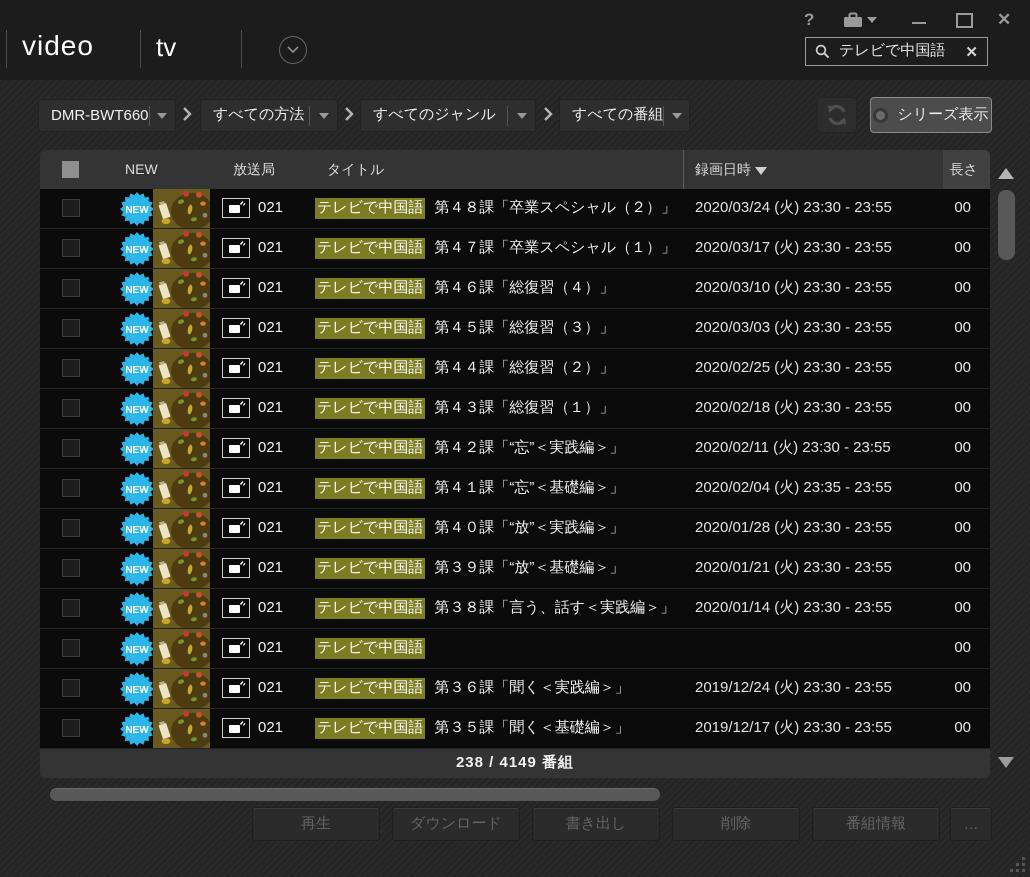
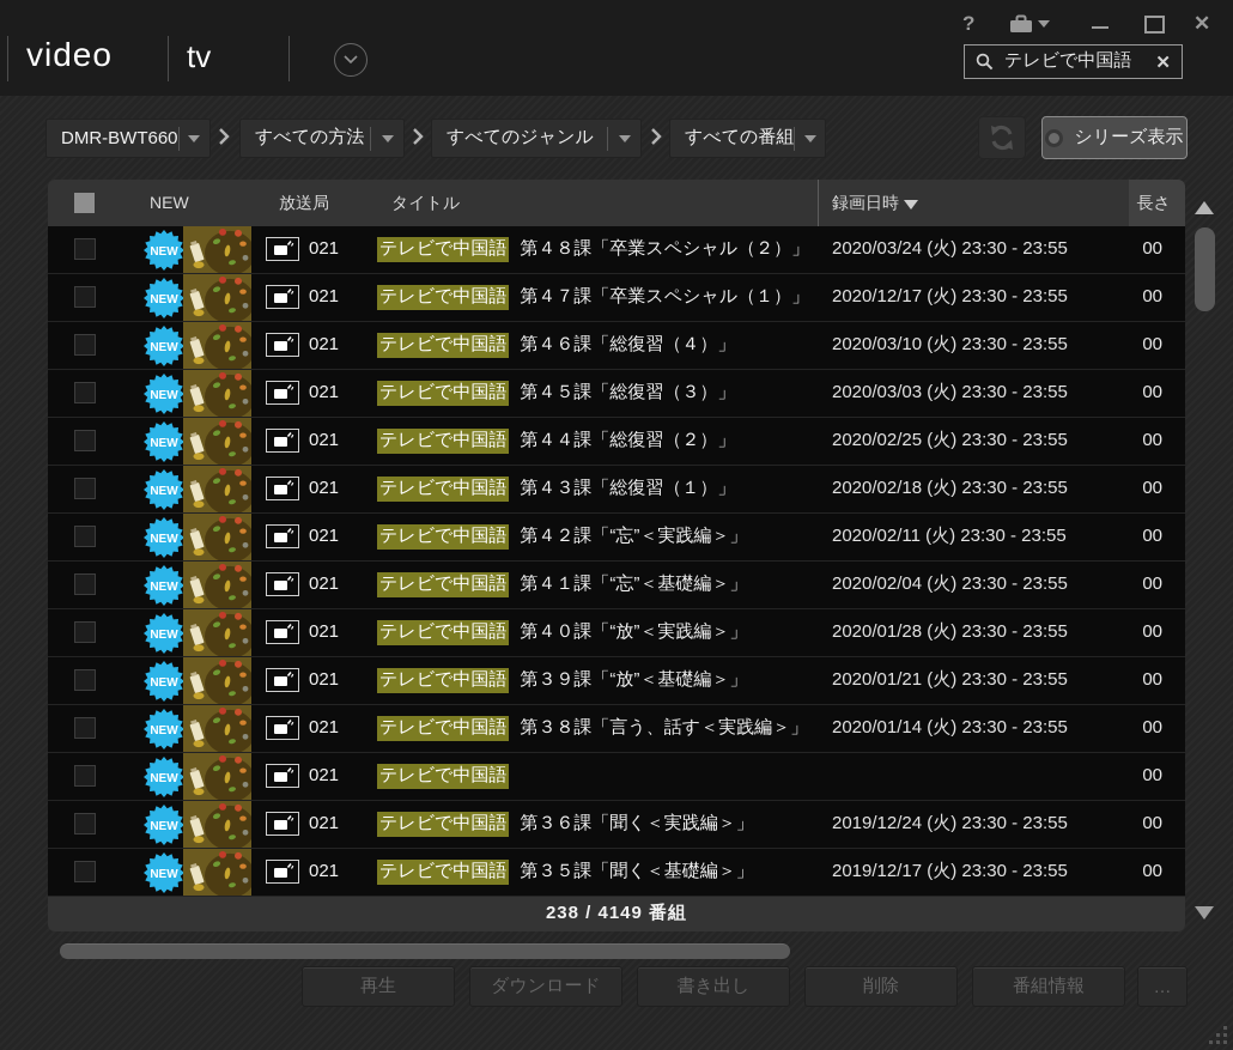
  video
  tv
  ?
  ✕
  テレビで中国語
  ✕
  DMR-BWT660
  すべての方法
  すべてのジャンル
  すべての番組
  シリーズ表示
  NEW
  放送局
  タイトル
  録画日時
  長さ
  NEW
  021
  テレビで中国語
  第４８課「卒業スペシャル（２）」
  2020/03/24 (火) 23:30 - 23:55
  00
  NEW
  021
  テレビで中国語
  第４７課「卒業スペシャル（１）」
- 2020/03/17 (火) 23:30 - 23:55
+ 2020/12/17 (火) 23:30 - 23:55
  00
  NEW
  021
  テレビで中国語
  第４６課「総復習（４）」
  2020/03/10 (火) 23:30 - 23:55
  00
  NEW
  021
  テレビで中国語
  第４５課「総復習（３）」
  2020/03/03 (火) 23:30 - 23:55
  00
  NEW
  021
  テレビで中国語
  第４４課「総復習（２）」
  2020/02/25 (火) 23:30 - 23:55
  00
  NEW
  021
  テレビで中国語
  第４３課「総復習（１）」
  2020/02/18 (火) 23:30 - 23:55
  00
  NEW
  021
  テレビで中国語
  第４２課「“忘”＜実践編＞」
  2020/02/11 (火) 23:30 - 23:55
  00
  NEW
  021
  テレビで中国語
  第４１課「“忘”＜基礎編＞」
- 2020/02/04 (火) 23:35 - 23:55
+ 2020/02/04 (火) 23:30 - 23:55
  00
  NEW
  021
  テレビで中国語
  第４０課「“放”＜実践編＞」
  2020/01/28 (火) 23:30 - 23:55
  00
  NEW
  021
  テレビで中国語
  第３９課「“放”＜基礎編＞」
  2020/01/21 (火) 23:30 - 23:55
  00
  NEW
  021
  テレビで中国語
  第３８課「言う、話す＜実践編＞」
  2020/01/14 (火) 23:30 - 23:55
  00
  NEW
  021
  テレビで中国語
  00
  NEW
  021
  テレビで中国語
  第３６課「聞く＜実践編＞」
  2019/12/24 (火) 23:30 - 23:55
  00
  NEW
  021
  テレビで中国語
  第３５課「聞く＜基礎編＞」
  2019/12/17 (火) 23:30 - 23:55
  00
  238 / 4149 番組
  再生
  ダウンロード
  書き出し
  削除
  番組情報
  …
